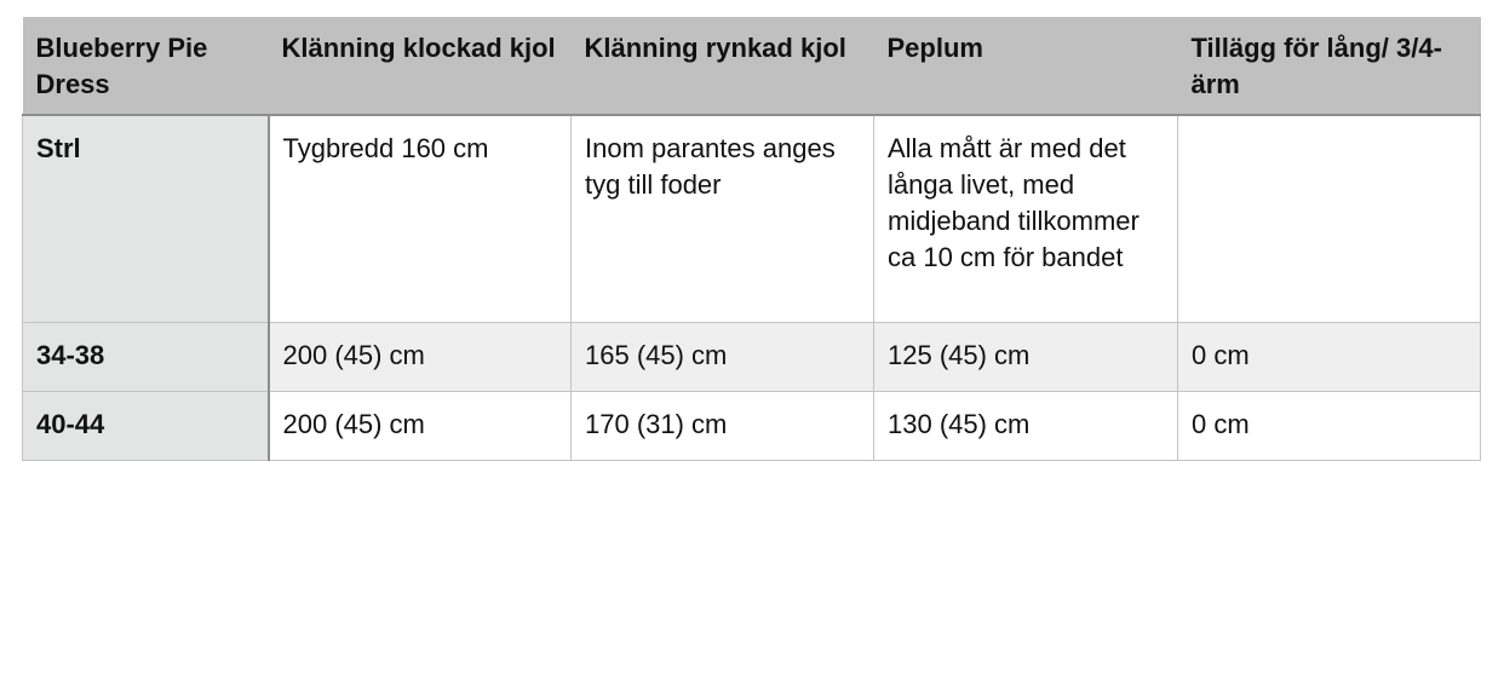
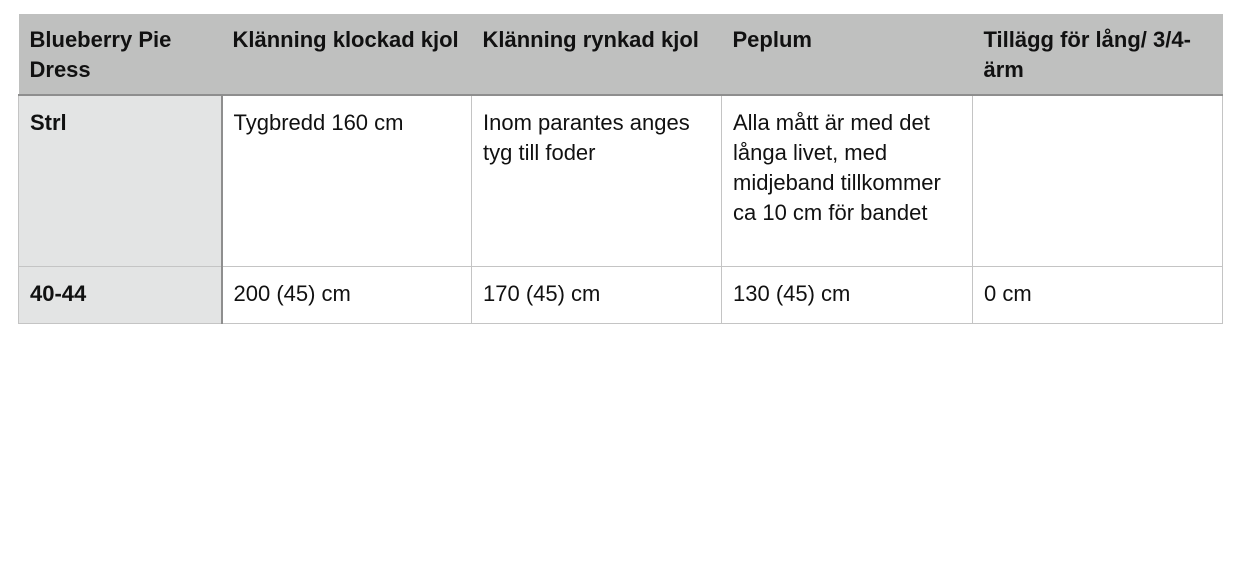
  Blueberry Pie Dress	Klänning klockad kjol	Klänning rynkad kjol	Peplum	Tillägg för lång/ 3/4-ärm
  Strl	Tygbredd 160 cm	Inom parantes anges tyg till foder	Alla mått är med det långa livet, med midjeband tillkommer ca 10 cm för bandet
- 34-38	200 (45) cm	165 (45) cm	125 (45) cm	0 cm
- 40-44	200 (45) cm	170 (31) cm	130 (45) cm	0 cm
+ 40-44	200 (45) cm	170 (45) cm	130 (45) cm	0 cm
